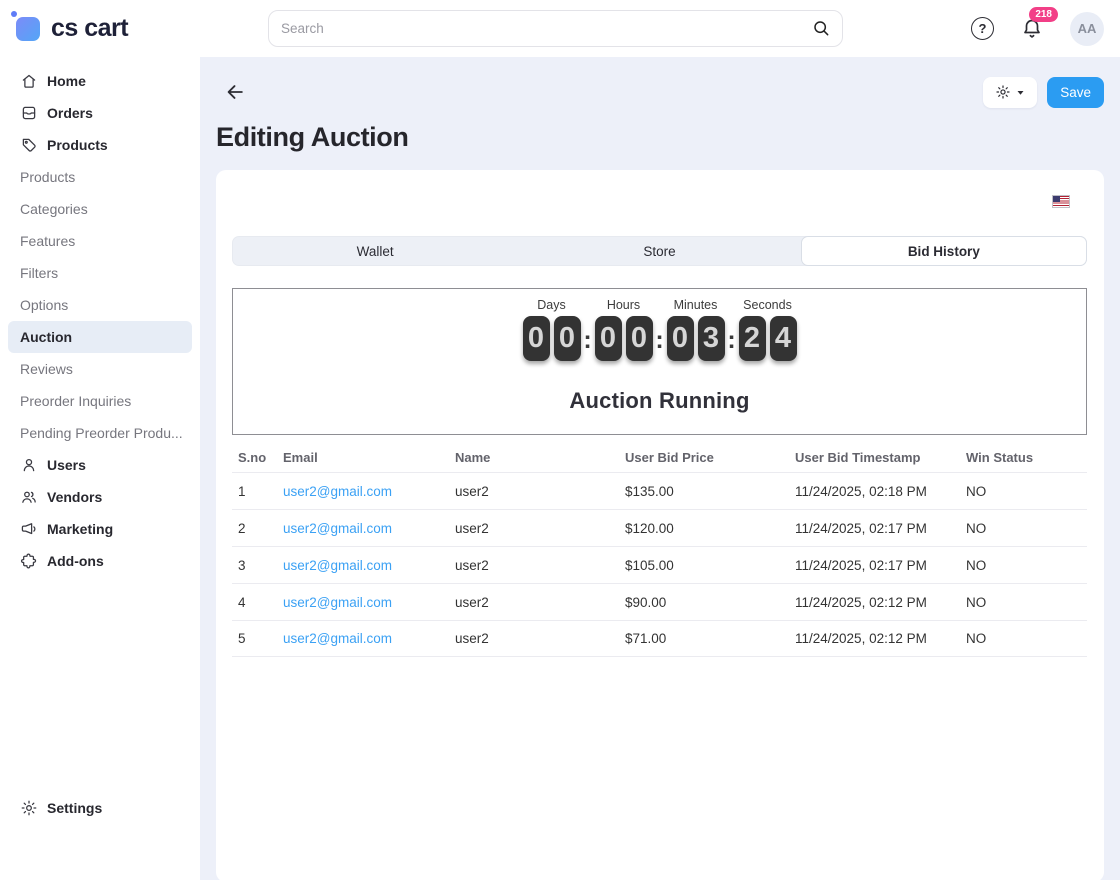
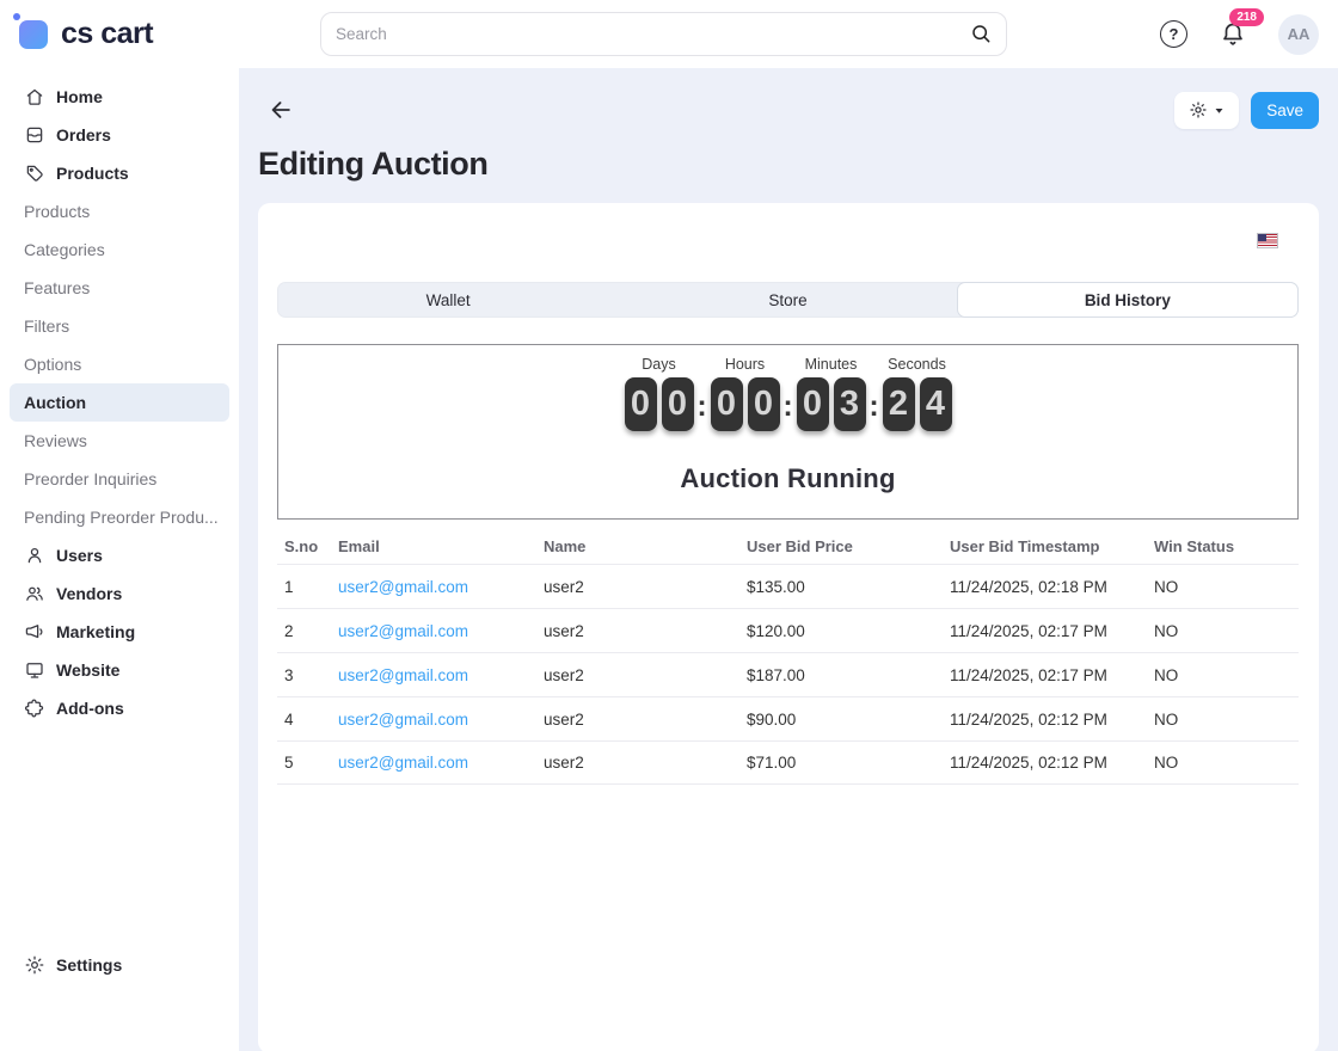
  cs cart
  Search
  ?
  218
  AA
  Home
  Orders
  Products
  Products
  Categories
  Features
  Filters
  Options
  Auction
  Reviews
  Preorder Inquiries
  Pending Preorder Produ...
  Users
  Vendors
  Marketing
+ Website
  Add-ons
  Settings
  Save
  Editing Auction
  Wallet
  Store
  Bid History
  Days
  0
  0
  :
  Hours
  0
  0
  :
  Minutes
  0
  3
  :
  Seconds
  2
  4
  Auction Running
  S.no
  Email
  Name
  User Bid Price
  User Bid Timestamp
  Win Status
  1
  user2@gmail.com
  user2
  $135.00
  11/24/2025, 02:18 PM
  NO
  2
  user2@gmail.com
  user2
  $120.00
  11/24/2025, 02:17 PM
  NO
  3
  user2@gmail.com
  user2
- $105.00
+ $187.00
  11/24/2025, 02:17 PM
  NO
  4
  user2@gmail.com
  user2
  $90.00
  11/24/2025, 02:12 PM
  NO
  5
  user2@gmail.com
  user2
  $71.00
  11/24/2025, 02:12 PM
  NO
